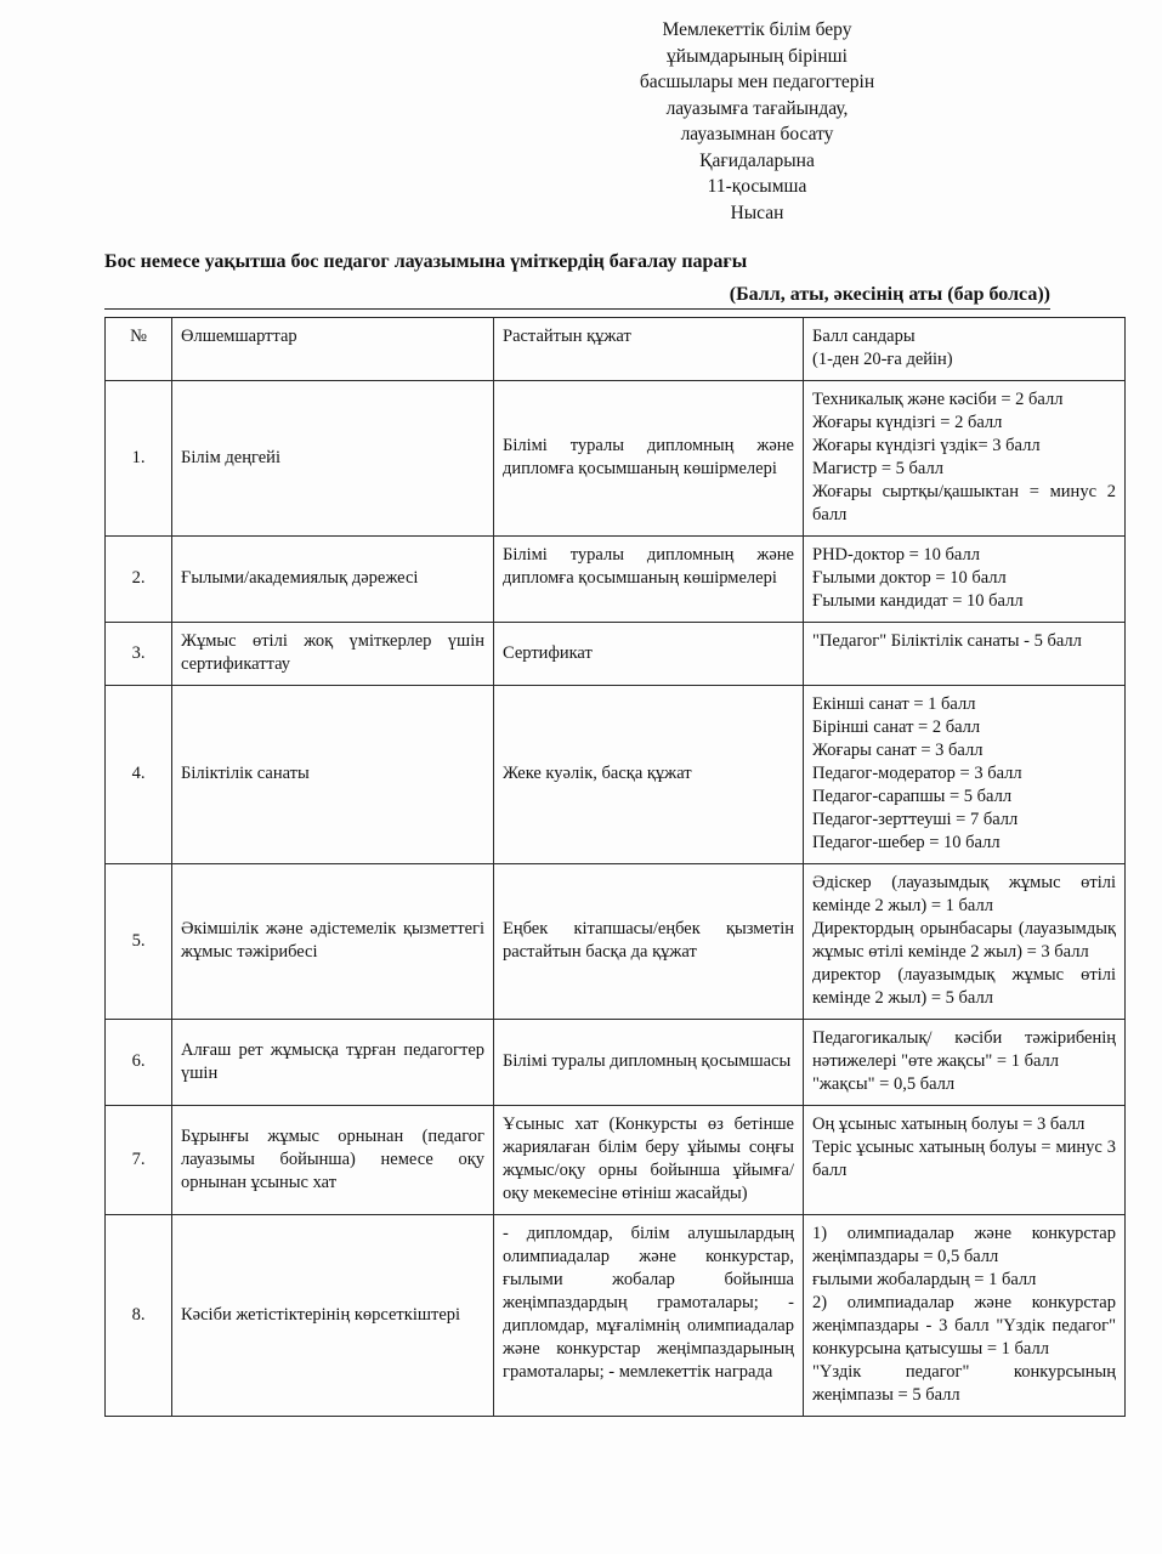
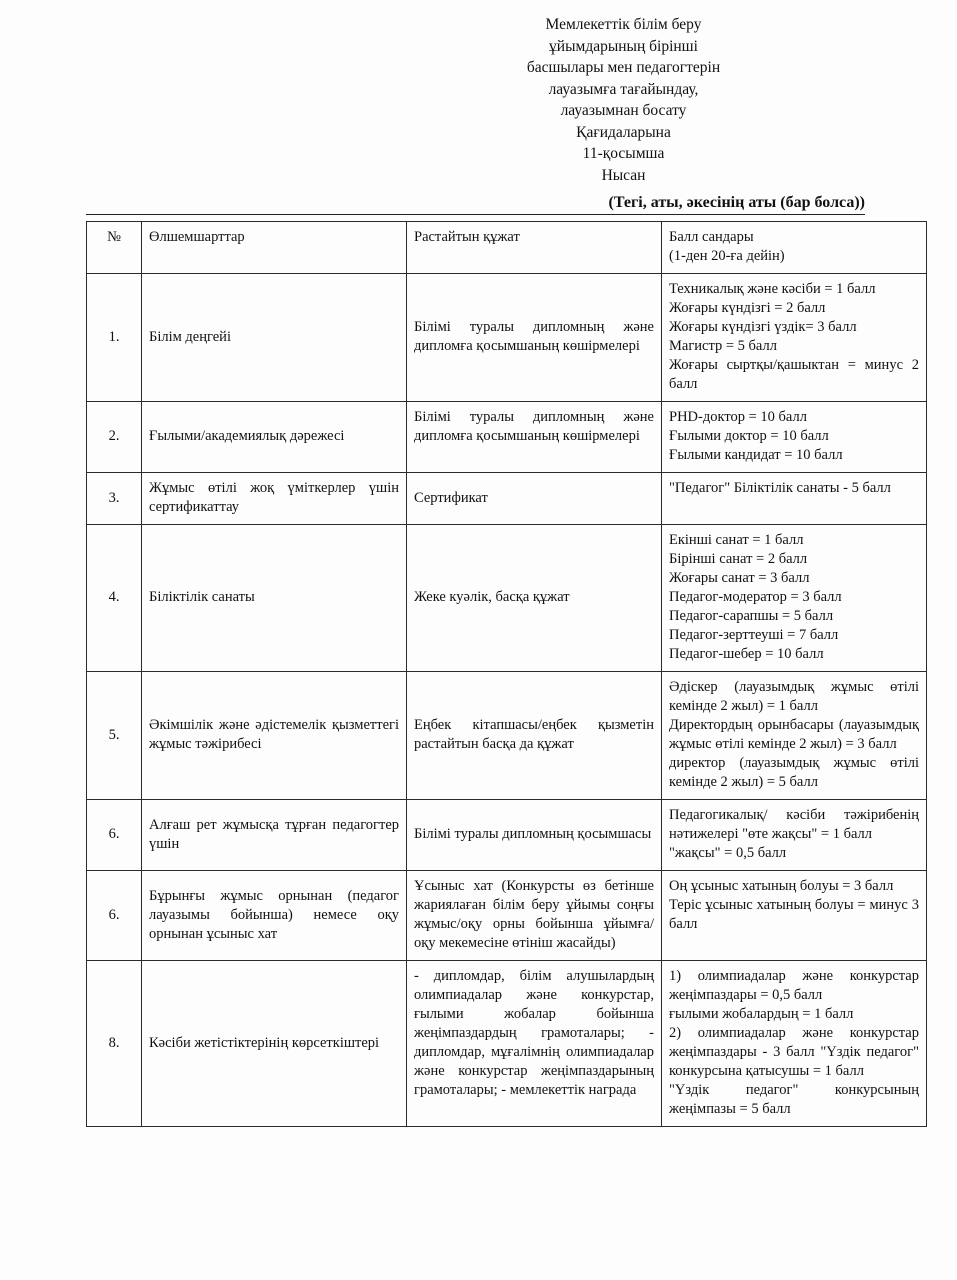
  Мемлекеттік білім беру
  ұйымдарының бірінші
  басшылары мен педагогтерін
  лауазымға тағайындау,
  лауазымнан босату
  Қағидаларына
  11-қосымша
  Нысан
- Бос немесе уақытша бос педагог лауазымына үміткердің бағалау парағы
- (Балл, аты, әкесінің аты (бар болса))
+ (Тегі, аты, әкесінің аты (бар болса))
  №	Өлшемшарттар	Растайтын құжат	Балл сандары (1-ден 20-ға дейін)
- 1.	Білім деңгейі	Білімі туралы дипломның және дипломға қосымшаның көшірмелері	Техникалық және кәсіби = 2 балл Жоғары күндізгі = 2 балл Жоғары күндізгі үздік= 3 балл Магистр = 5 балл Жоғары сыртқы/қашыктан = минус 2 балл
+ 1.	Білім деңгейі	Білімі туралы дипломның және дипломға қосымшаның көшірмелері	Техникалық және кәсіби = 1 балл Жоғары күндізгі = 2 балл Жоғары күндізгі үздік= 3 балл Магистр = 5 балл Жоғары сыртқы/қашыктан = минус 2 балл
  2.	Ғылыми/академиялық дәрежесі	Білімі туралы дипломның және дипломға қосымшаның көшірмелері	PHD-доктор = 10 балл Ғылыми доктор = 10 балл Ғылыми кандидат = 10 балл
  3.	Жұмыс өтілі жоқ үміткерлер үшін сертификаттау	Сертификат	"Педагог" Біліктілік санаты - 5 балл
  4.	Біліктілік санаты	Жеке куәлік, басқа құжат	Екінші санат = 1 балл Бірінші санат = 2 балл Жоғары санат = 3 балл Педагог-модератор = 3 балл Педагог-сарапшы = 5 балл Педагог-зерттеуші = 7 балл Педагог-шебер = 10 балл
  5.	Әкімшілік және әдістемелік қызметтегі жұмыс тәжірибесі	Еңбек кітапшасы/еңбек қызметін растайтын басқа да құжат	Әдіскер (лауазымдық жұмыс өтілі кемінде 2 жыл) = 1 балл Директордың орынбасары (лауазымдық жұмыс өтілі кемінде 2 жыл) = 3 балл директор (лауазымдық жұмыс өтілі кемінде 2 жыл) = 5 балл
  6.	Алғаш рет жұмысқа тұрған педагогтер үшін	Білімі туралы дипломның қосымшасы	Педагогикалық/ кәсіби тәжірибенің нәтижелері "өте жақсы" = 1 балл "жақсы" = 0,5 балл
- 7.	Бұрынғы жұмыс орнынан (педагог лауазымы бойынша) немесе оқу орнынан ұсыныс хат	Ұсыныс хат (Конкурсты өз бетінше жариялаған білім беру ұйымы соңғы жұмыс/оқу орны бойынша ұйымға/оқу мекемесіне өтініш жасайды)	Оң ұсыныс хатының болуы = 3 балл Теріс ұсыныс хатының болуы = минус 3 балл
+ 6.	Бұрынғы жұмыс орнынан (педагог лауазымы бойынша) немесе оқу орнынан ұсыныс хат	Ұсыныс хат (Конкурсты өз бетінше жариялаған білім беру ұйымы соңғы жұмыс/оқу орны бойынша ұйымға/оқу мекемесіне өтініш жасайды)	Оң ұсыныс хатының болуы = 3 балл Теріс ұсыныс хатының болуы = минус 3 балл
  8.	Кәсіби жетістіктерінің көрсеткіштері	- дипломдар, білім алушылардың олимпиадалар және конкурстар, ғылыми жобалар бойынша жеңімпаздардың грамоталары; - дипломдар, мұғалімнің олимпиадалар және конкурстар жеңімпаздарының грамоталары; - мемлекеттік наградa	1) олимпиадалар және конкурстар жеңімпаздары = 0,5 балл ғылыми жобалардың = 1 балл 2) олимпиадалар және конкурстар жеңімпаздары - 3 балл "Үздік педагог" конкурсына қатысушы = 1 балл "Үздік педагог" конкурсының жеңімпазы = 5 балл
